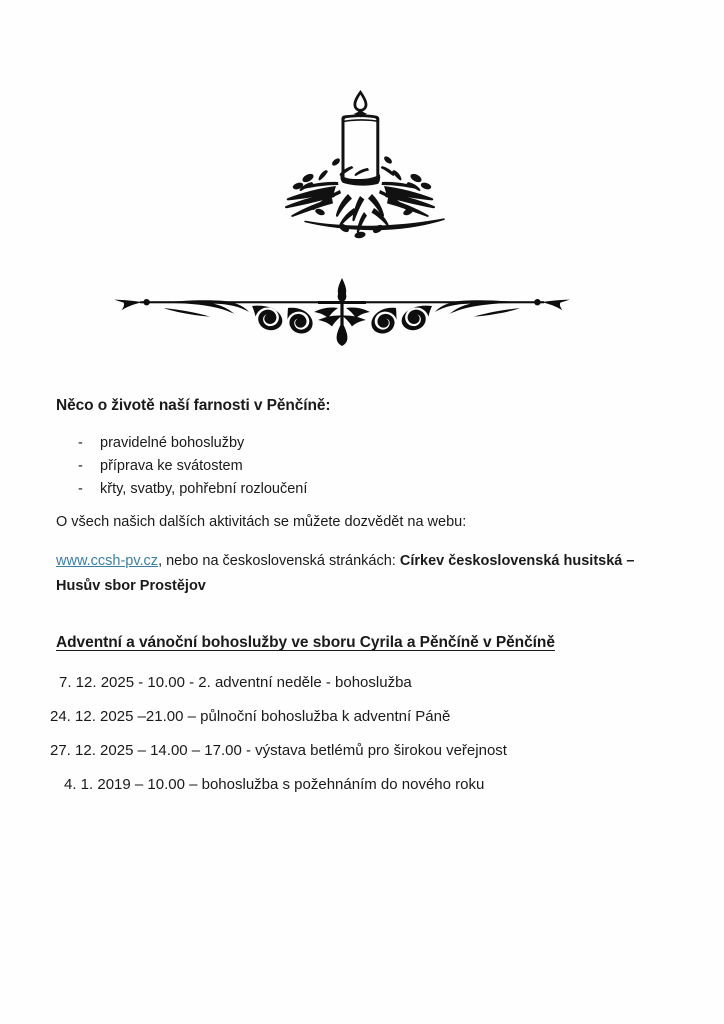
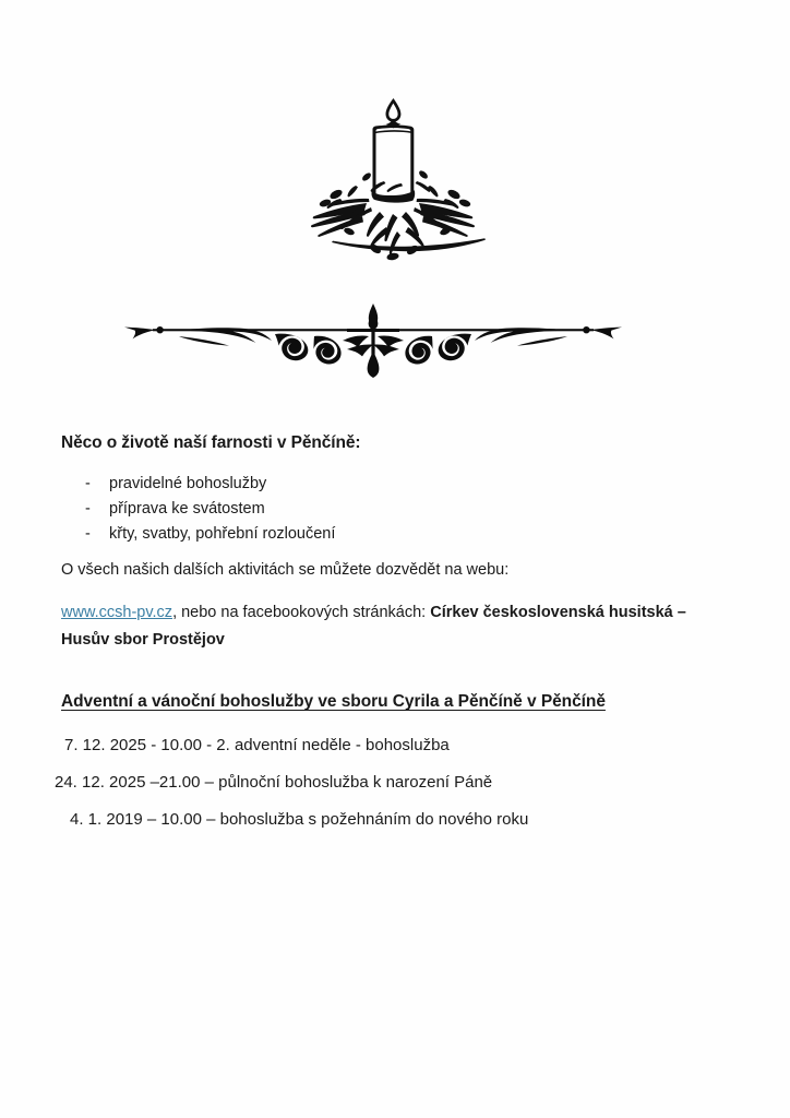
  Něco o životě naší farnosti v Pěnčíně:
  -
  pravidelné bohoslužby
  -
  příprava ke svátostem
  -
  křty, svatby, pohřební rozloučení
  O všech našich dalších aktivitách se můžete dozvědět na webu:
- www.ccsh-pv.cz, nebo na československá stránkách: Církev československá husitská – Husův sbor Prostějov
+ www.ccsh-pv.cz, nebo na facebookových stránkách: Církev československá husitská – Husův sbor Prostějov
  Adventní a vánoční bohoslužby ve sboru Cyrila a Pěnčíně v Pěnčíně
  7. 12. 2025 - 10.00 - 2. adventní neděle - bohoslužba
- 24. 12. 2025 –21.00 – půlnoční bohoslužba k adventní Páně
+ 24. 12. 2025 –21.00 – půlnoční bohoslužba k narození Páně
- 27. 12. 2025 – 14.00 – 17.00 - výstava betlémů pro širokou veřejnost
  4. 1. 2019 – 10.00 – bohoslužba s požehnáním do nového roku
